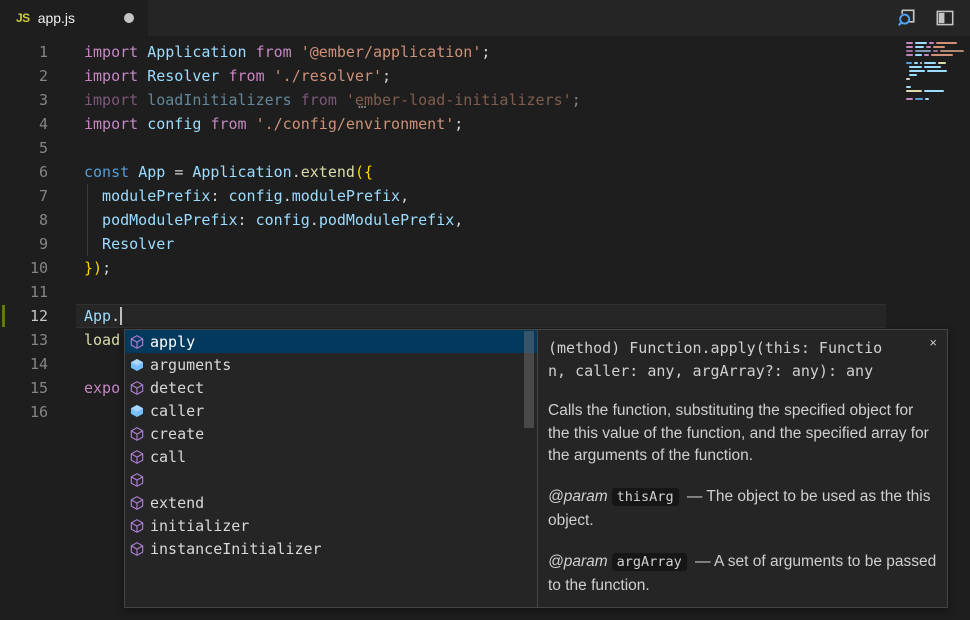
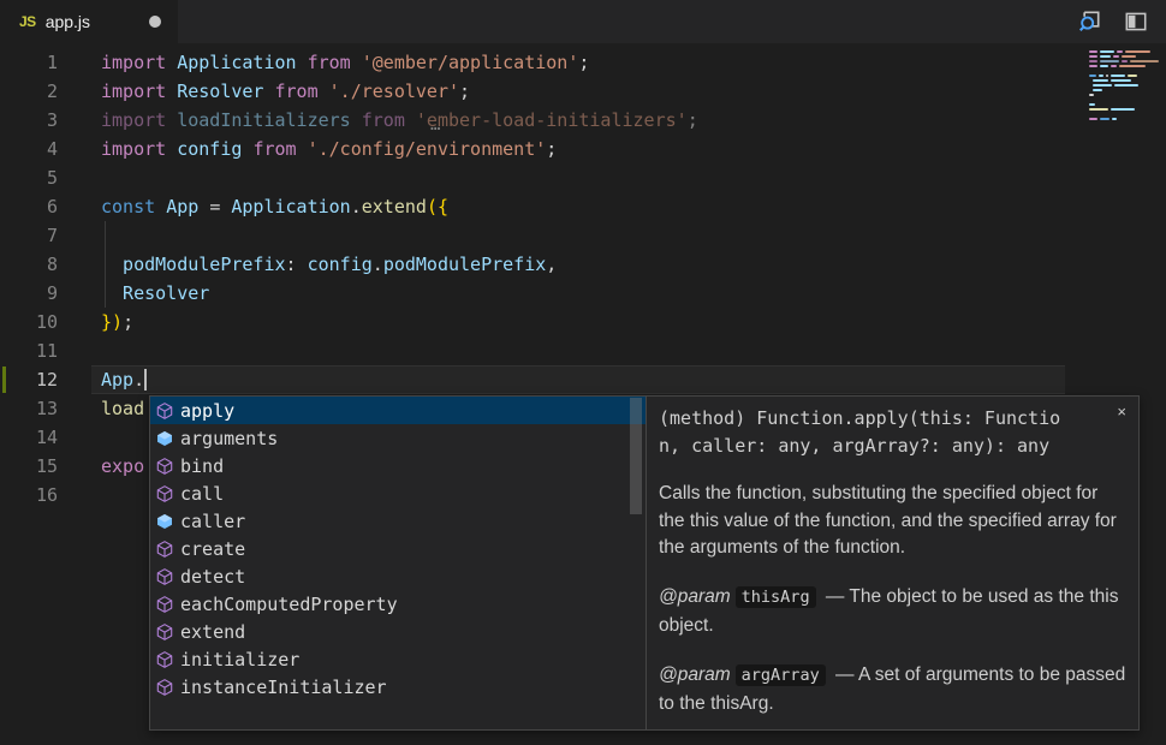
  JS
  app.js
  1
  import Application from '@ember/application';
  2
  import Resolver from './resolver';
  3
  import loadInitializers from 'ember-load-initializers';
  4
  import config from './config/environment';
  5
  6
  const App = Application.extend({
  7
- modulePrefix: config.modulePrefix,
  8
  podModulePrefix: config.podModulePrefix,
  9
  Resolver
  10
  });
  11
  12
  App.
  13
  load
  14
  15
  expo
  16
  …
  apply
  arguments
+ bind
- detect
+ call
  caller
  create
- call
+ detect
+ eachComputedProperty
  extend
  initializer
  instanceInitializer
  ×
  (method) Function.apply(this: Function, caller: any, argArray?: any): any
  Calls the function, substituting the specified object for the this value of the function, and the specified array for the arguments of the function.
  @param thisArg — The object to be used as the this object.
- @param argArray — A set of arguments to be passed to the function.
+ @param argArray — A set of arguments to be passed to the thisArg.
